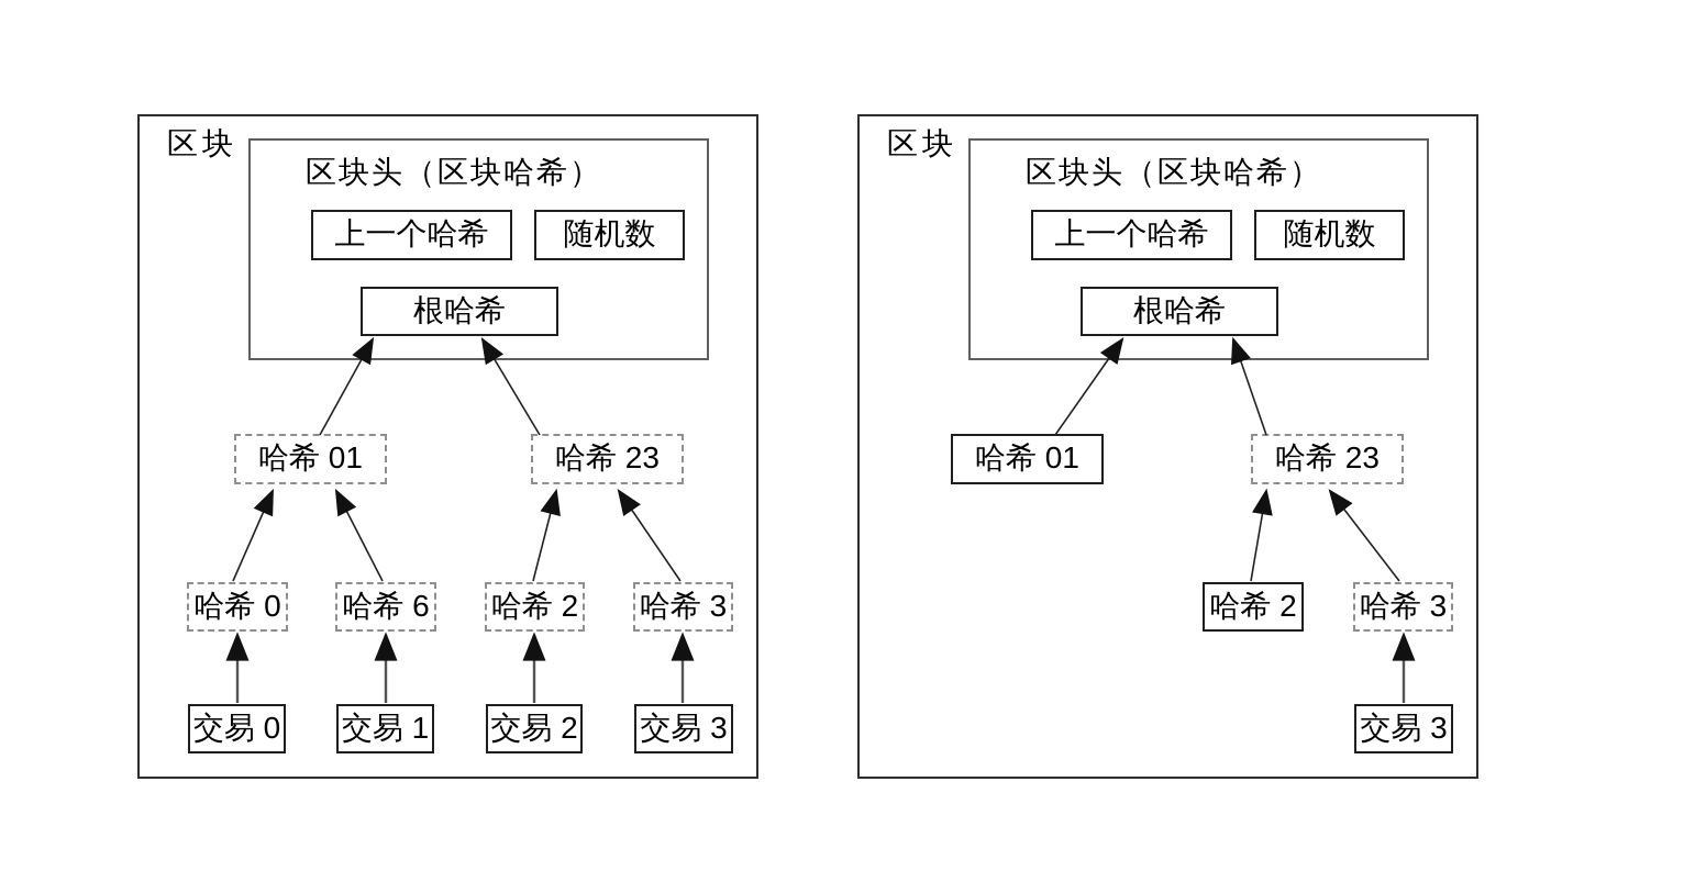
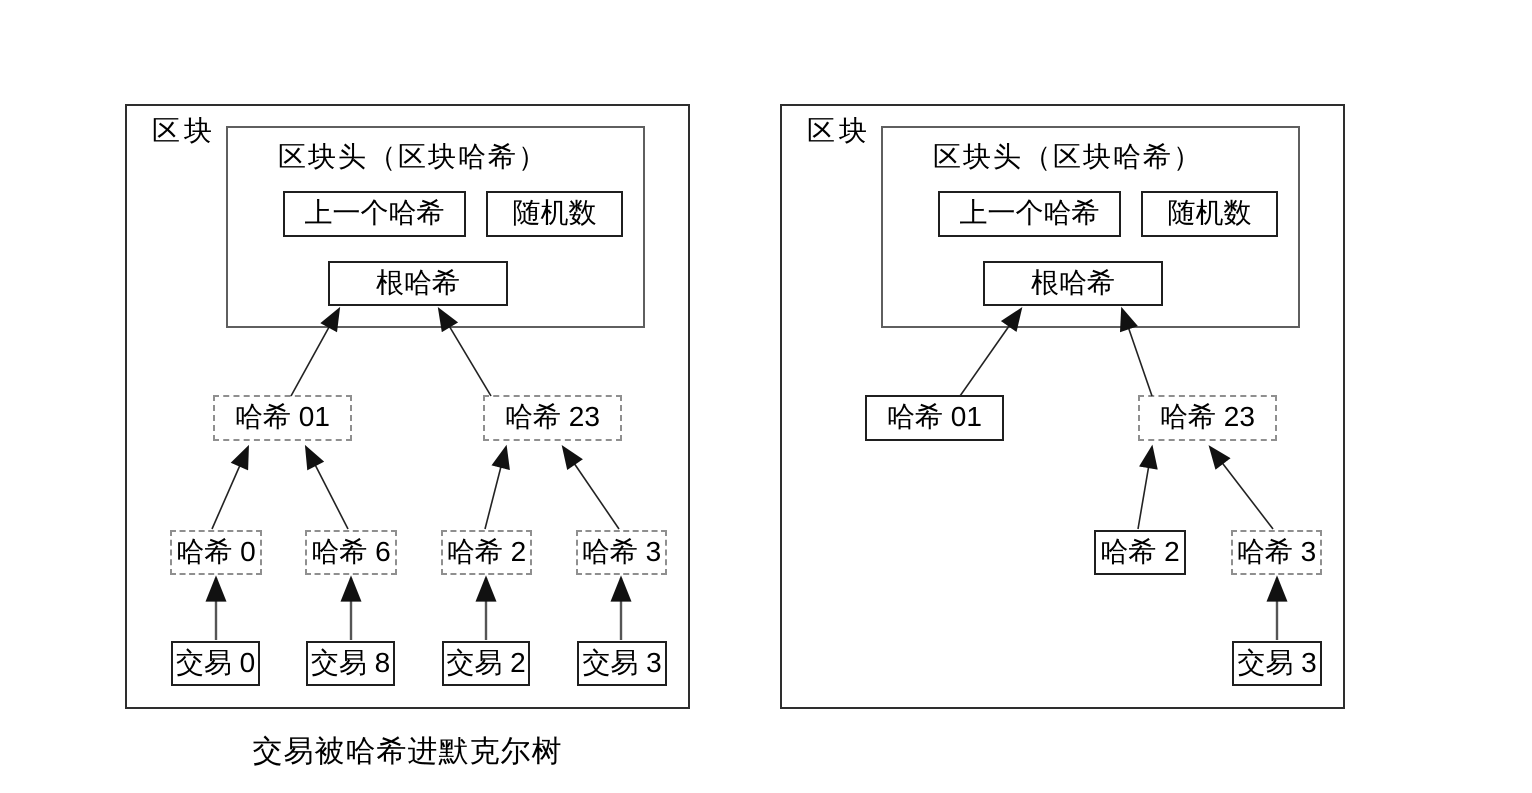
  区块
  区块头（区块哈希）
  上一个哈希
  随机数
  根哈希
  哈希 01
  哈希 23
  哈希 0
  哈希 6
  哈希 2
  哈希 3
  交易 0
- 交易 1
+ 交易 8
  交易 2
  交易 3
+ 交易被哈希进默克尔树
  区块
  区块头（区块哈希）
  上一个哈希
  随机数
  根哈希
  哈希 01
  哈希 23
  哈希 2
  哈希 3
  交易 3
